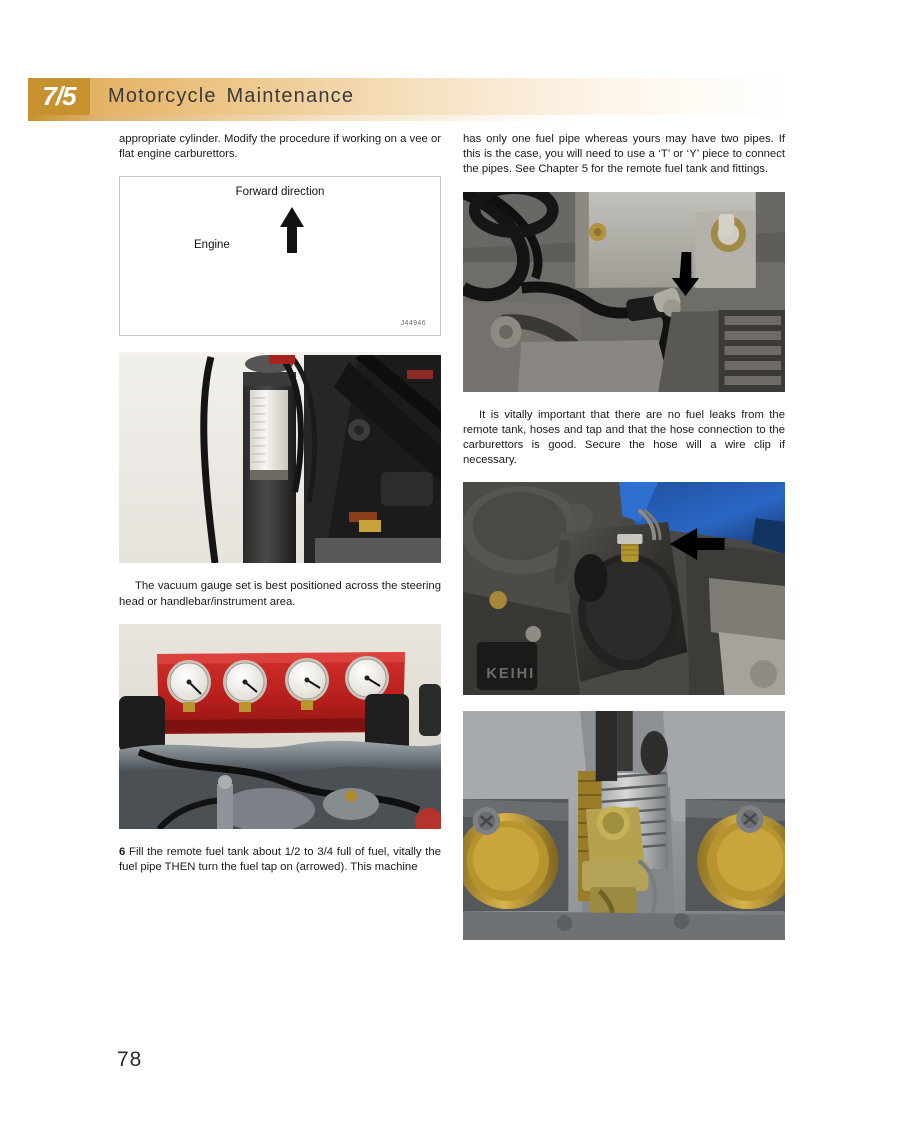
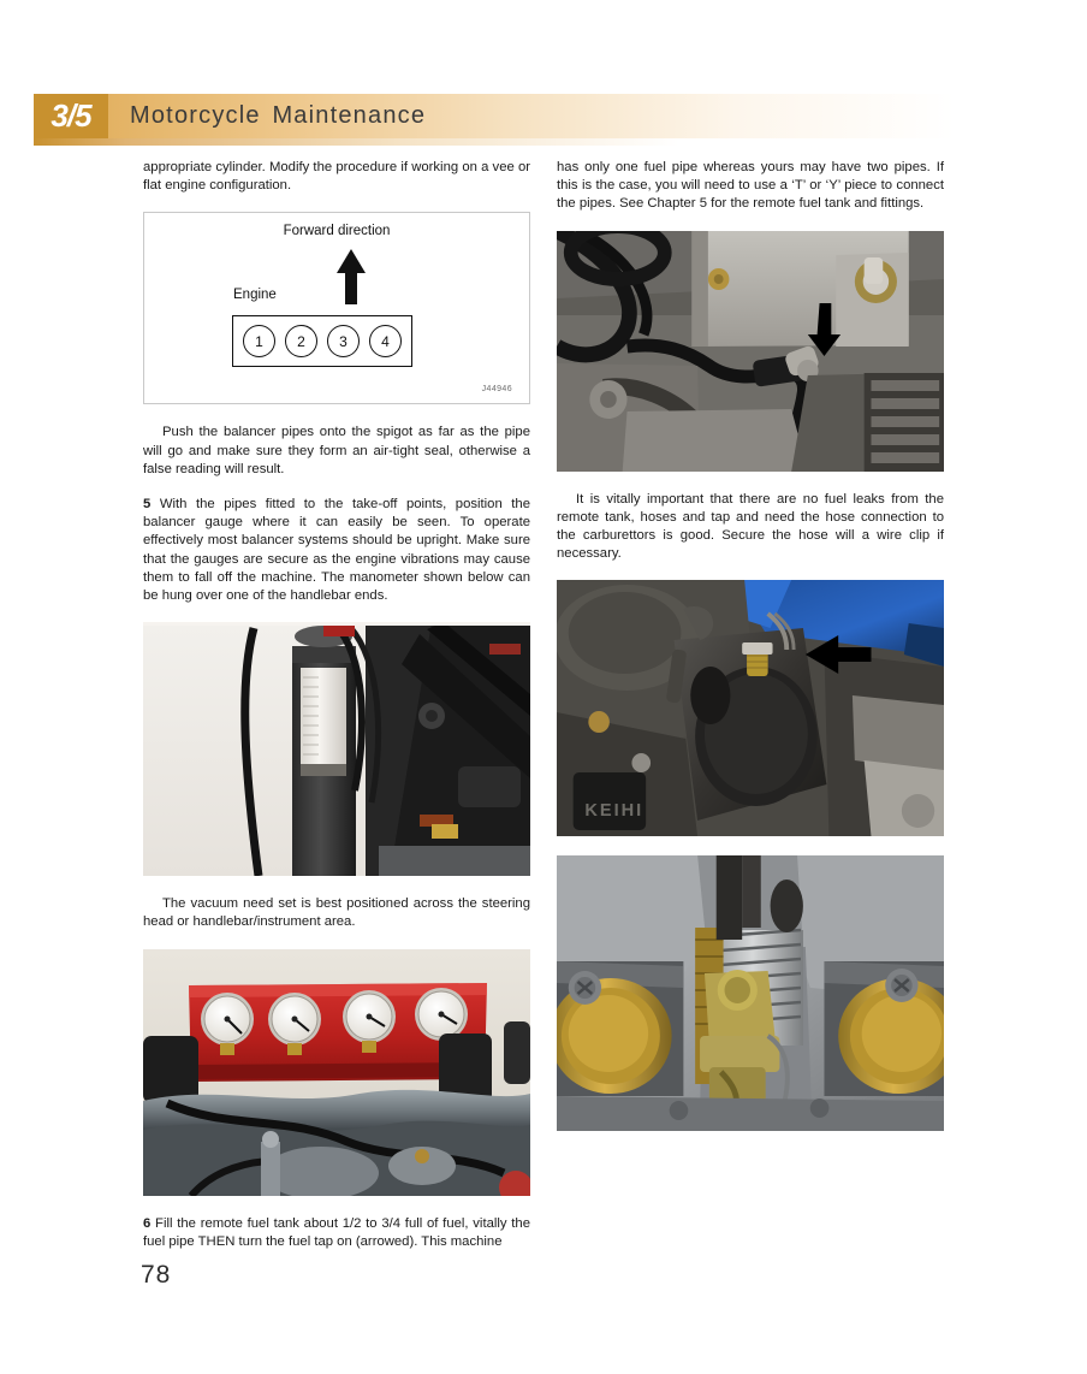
- 7/5
+ 3/5
  Motorcycle Maintenance
- appropriate cylinder. Modify the procedure if working on a vee or flat engine carburettors.
+ appropriate cylinder. Modify the procedure if working on a vee or flat engine configuration.
  Forward direction
  Engine
+ 1
+ 2
+ 3
+ 4
+ Push the balancer pipes onto the spigot as far as the pipe will go and make sure they form an air-tight seal, otherwise a false reading will result.
+ 5 With the pipes fitted to the take-off points, position the balancer gauge where it can easily be seen. To operate effectively most balancer systems should be upright. Make sure that the gauges are secure as the engine vibrations may cause them to fall off the machine. The manometer shown below can be hung over one of the handlebar ends.
- The vacuum gauge set is best positioned across the steering head or handlebar/instrument area.
+ The vacuum need set is best positioned across the steering head or handlebar/instrument area.
  6 Fill the remote fuel tank about 1/2 to 3/4 full of fuel, vitally the fuel pipe THEN turn the fuel tap on (arrowed). This machine
  has only one fuel pipe whereas yours may have two pipes. If this is the case, you will need to use a ‘T’ or ‘Y’ piece to connect the pipes. See Chapter 5 for the remote fuel tank and fittings.
- It is vitally important that there are no fuel leaks from the remote tank, hoses and tap and that the hose connection to the carburettors is good. Secure the hose will a wire clip if necessary.
+ It is vitally important that there are no fuel leaks from the remote tank, hoses and tap and need the hose connection to the carburettors is good. Secure the hose will a wire clip if necessary.
  KEIHI
  78
